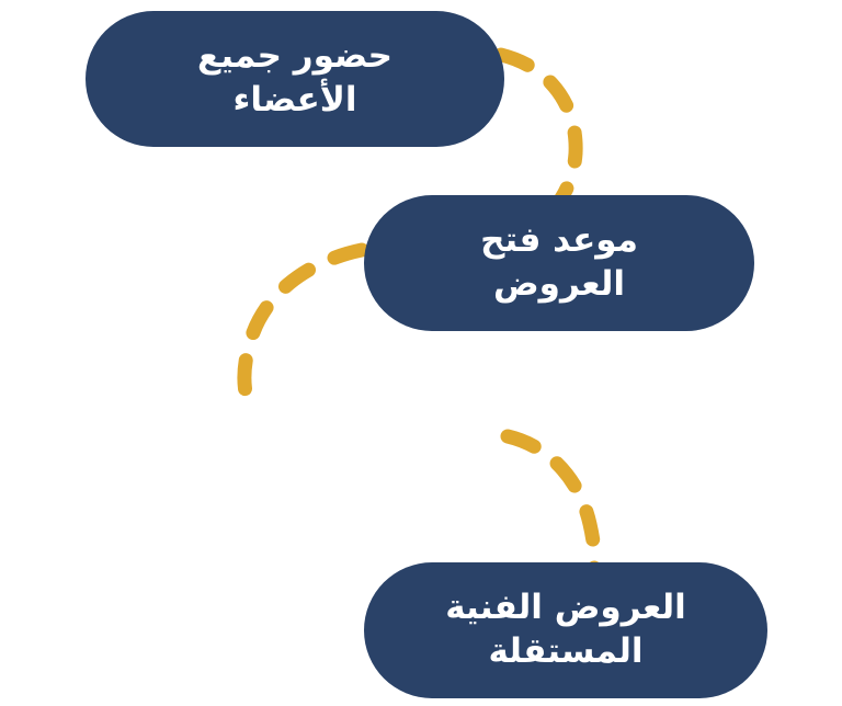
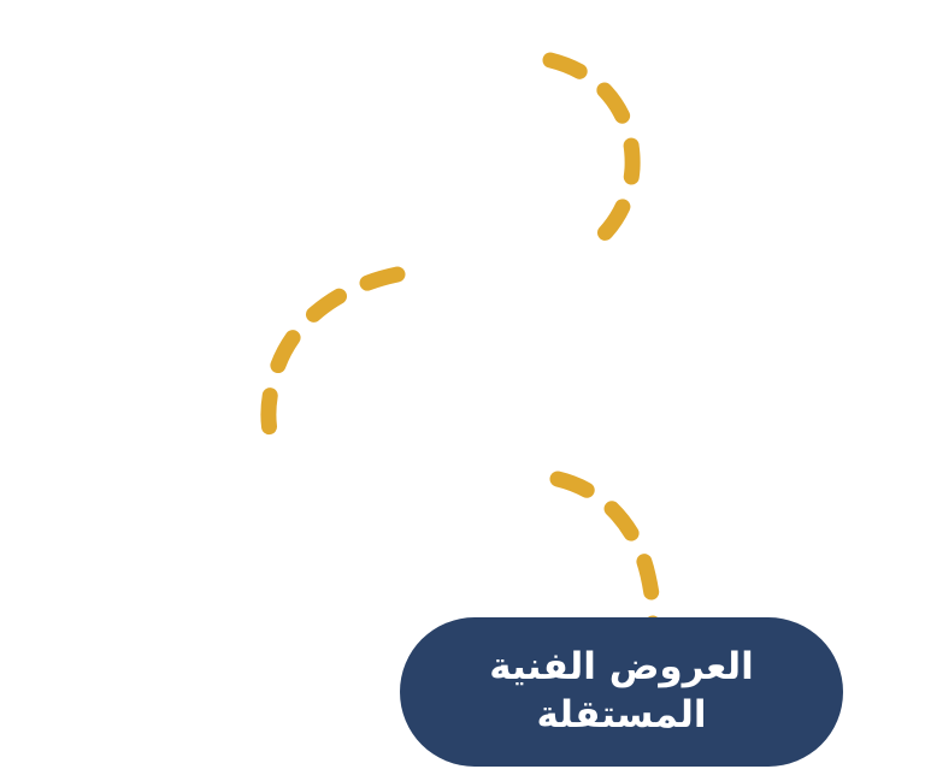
- حضور جميع
- الأعضاء
- موعد فتح
- العروض
  العروض الفنية
  المستقلة
